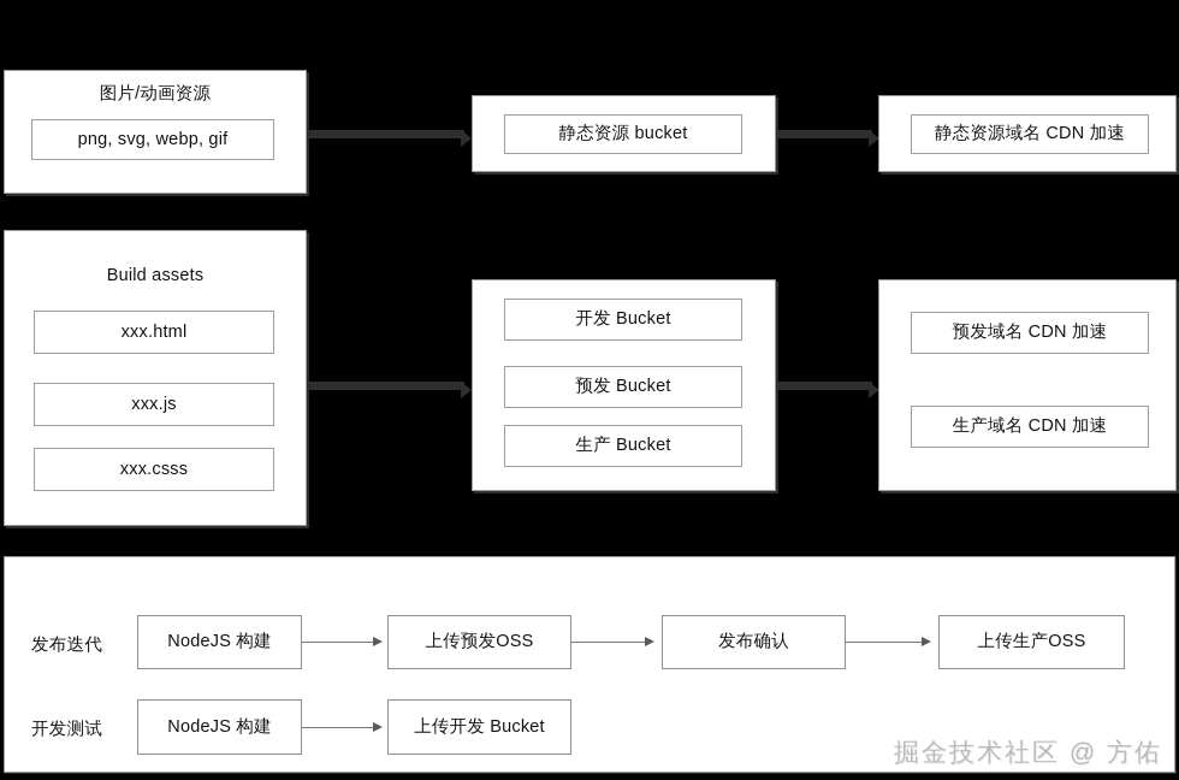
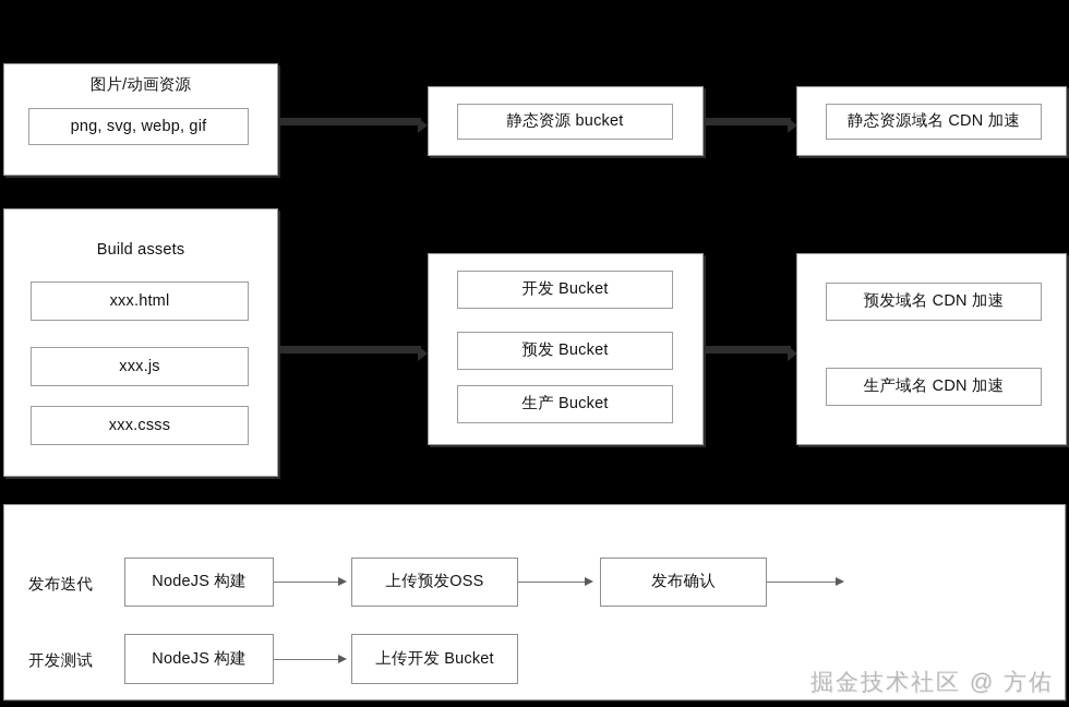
  图片/动画资源
  png, svg, webp, gif
  Build assets
  xxx.html
  xxx.js
  xxx.csss
  静态资源 bucket
  开发 Bucket
  预发 Bucket
  生产 Bucket
  静态资源域名 CDN 加速
  预发域名 CDN 加速
  生产域名 CDN 加速
  发布迭代
  NodeJS 构建
  上传预发OSS
  发布确认
- 上传生产OSS
  开发测试
  NodeJS 构建
  上传开发 Bucket
  掘金技术社区 @ 方佑
